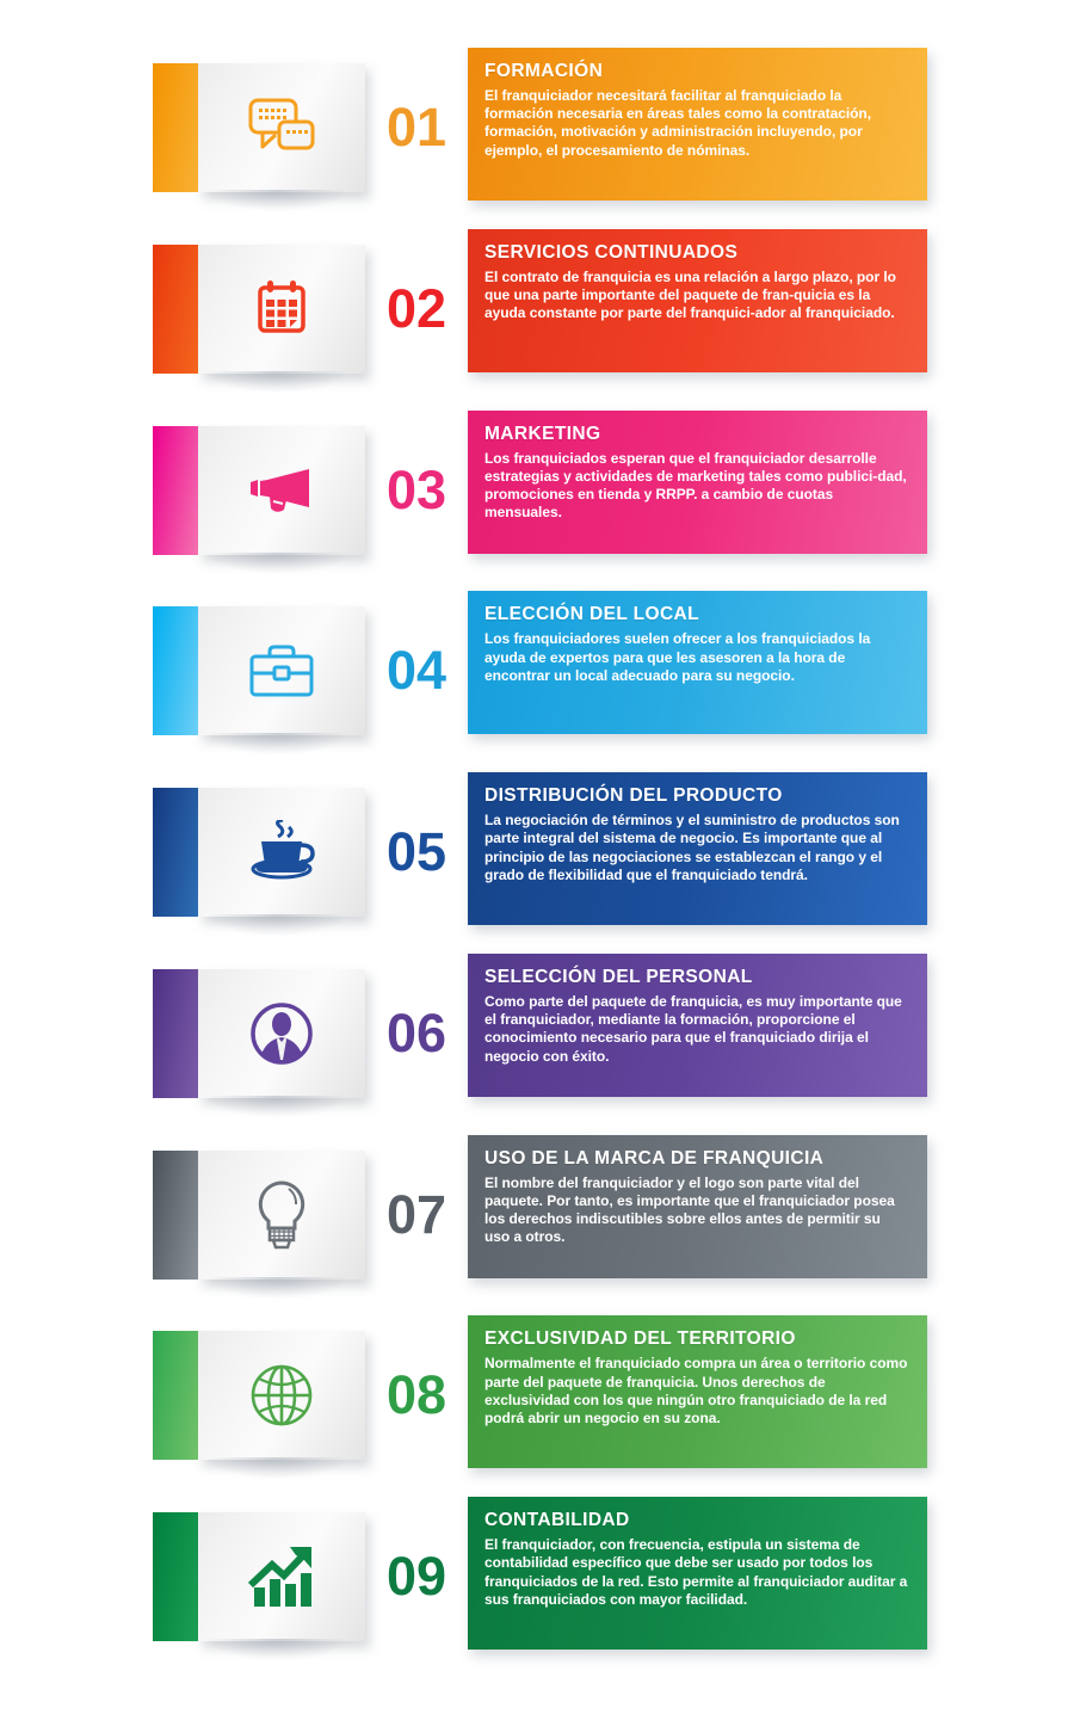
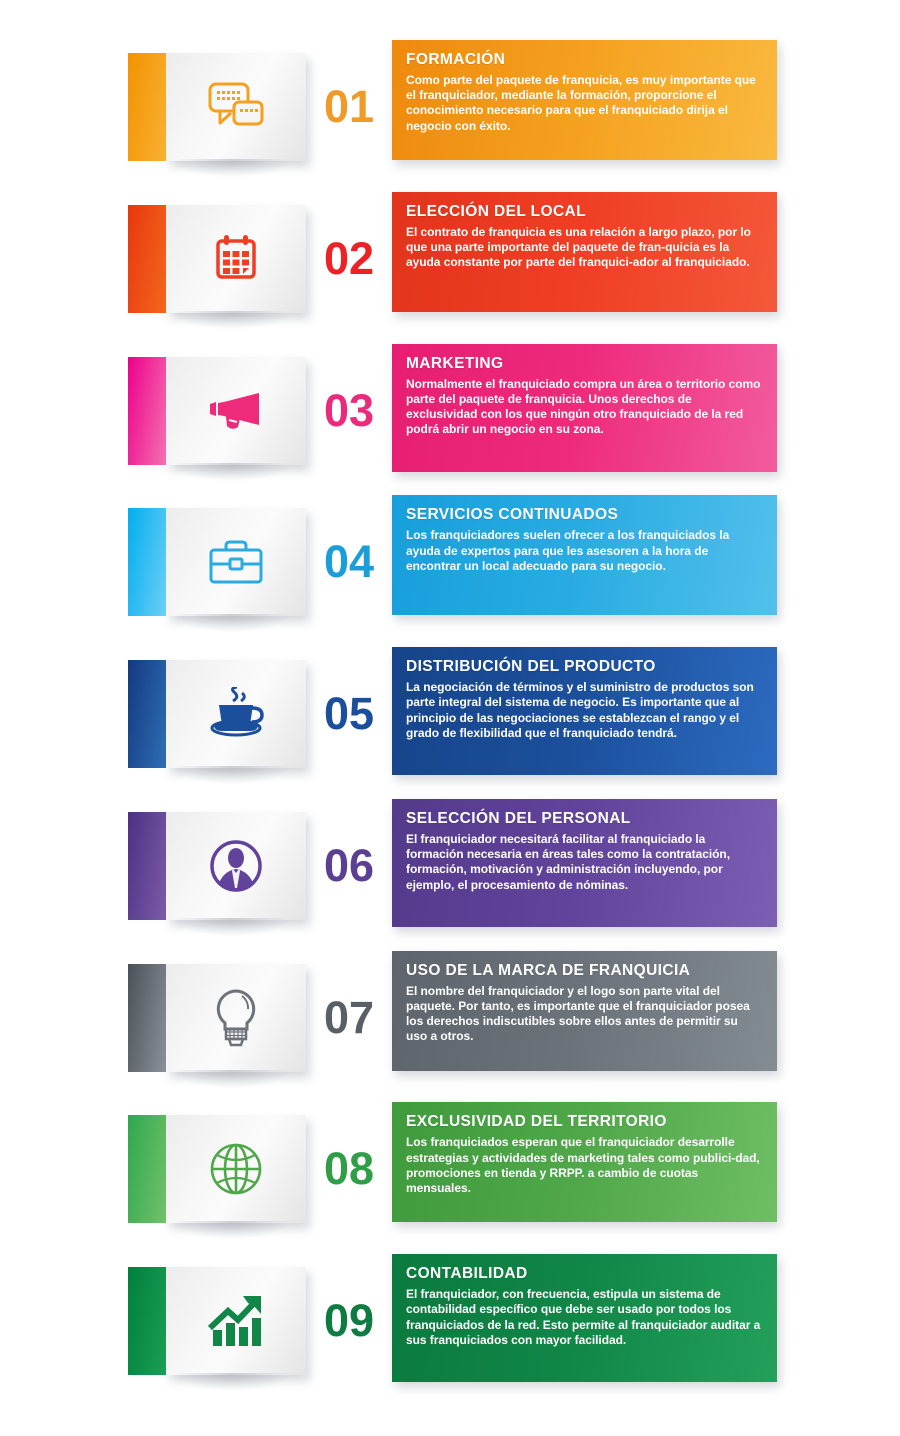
  01
  FORMACIÓN
- El franquiciador necesitará facilitar al franquiciado la formación necesaria en áreas tales como la contratación, formación, motivación y administración incluyendo, por ejemplo, el procesamiento de nóminas.
+ Como parte del paquete de franquicia, es muy importante que el franquiciador, mediante la formación, proporcione el conocimiento necesario para que el franquiciado dirija el negocio con éxito.
  02
- SERVICIOS CONTINUADOS
+ ELECCIÓN DEL LOCAL
  El contrato de franquicia es una relación a largo plazo, por lo que una parte importante del paquete de fran-quicia es la ayuda constante por parte del franquici-ador al franquiciado.
  03
  MARKETING
- Los franquiciados esperan que el franquiciador desarrolle estrategias y actividades de marketing tales como publici-dad, promociones en tienda y RRPP. a cambio de cuotas mensuales.
+ Normalmente el franquiciado compra un área o territorio como parte del paquete de franquicia. Unos derechos de exclusividad con los que ningún otro franquiciado de la red podrá abrir un negocio en su zona.
  04
- ELECCIÓN DEL LOCAL
+ SERVICIOS CONTINUADOS
  Los franquiciadores suelen ofrecer a los franquiciados la ayuda de expertos para que les asesoren a la hora de encontrar un local adecuado para su negocio.
  05
  DISTRIBUCIÓN DEL PRODUCTO
  La negociación de términos y el suministro de productos son parte integral del sistema de negocio. Es importante que al principio de las negociaciones se establezcan el rango y el grado de flexibilidad que el franquiciado tendrá.
  06
  SELECCIÓN DEL PERSONAL
- Como parte del paquete de franquicia, es muy importante que el franquiciador, mediante la formación, proporcione el conocimiento necesario para que el franquiciado dirija el negocio con éxito.
+ El franquiciador necesitará facilitar al franquiciado la formación necesaria en áreas tales como la contratación, formación, motivación y administración incluyendo, por ejemplo, el procesamiento de nóminas.
  07
  USO DE LA MARCA DE FRANQUICIA
  El nombre del franquiciador y el logo son parte vital del paquete. Por tanto, es importante que el franquiciador posea los derechos indiscutibles sobre ellos antes de permitir su uso a otros.
  08
  EXCLUSIVIDAD DEL TERRITORIO
- Normalmente el franquiciado compra un área o territorio como parte del paquete de franquicia. Unos derechos de exclusividad con los que ningún otro franquiciado de la red podrá abrir un negocio en su zona.
+ Los franquiciados esperan que el franquiciador desarrolle estrategias y actividades de marketing tales como publici-dad, promociones en tienda y RRPP. a cambio de cuotas mensuales.
  09
  CONTABILIDAD
  El franquiciador, con frecuencia, estipula un sistema de contabilidad específico que debe ser usado por todos los franquiciados de la red. Esto permite al franquiciador auditar a sus franquiciados con mayor facilidad.
